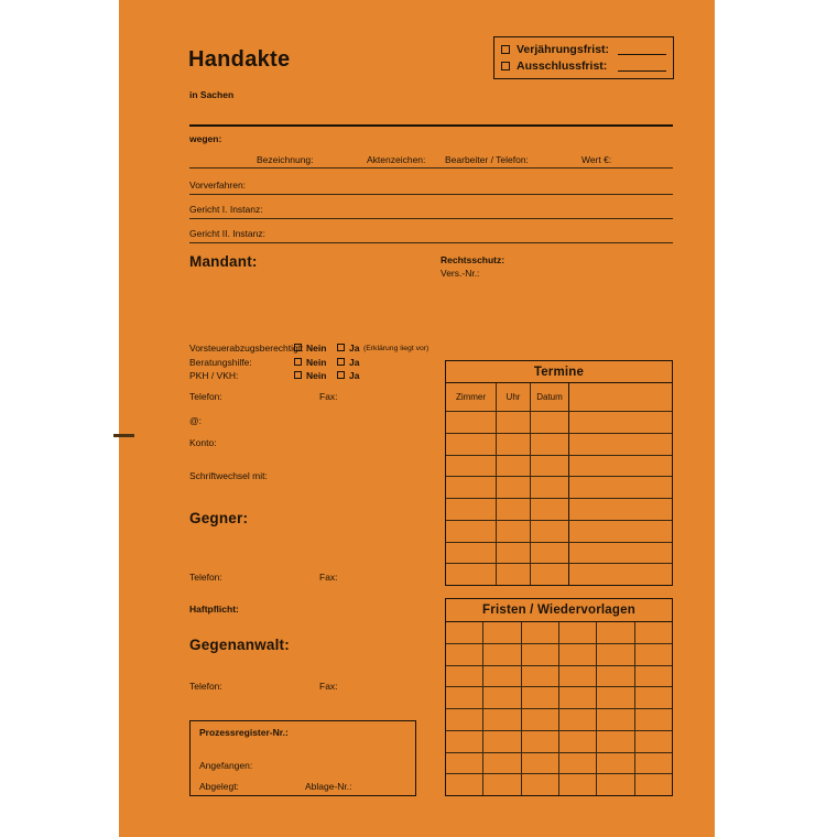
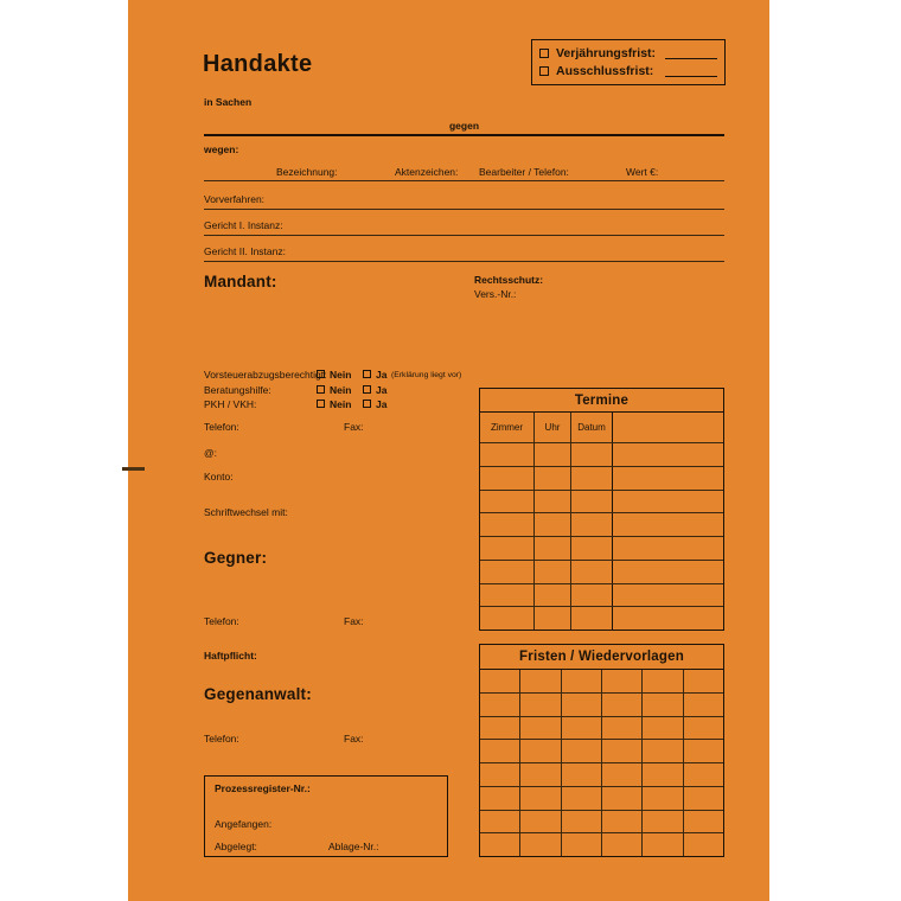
  Handakte
  Verjährungsfrist:
  Ausschlussfrist:
  in Sachen
+ gegen
  wegen:
  Bezeichnung:
  Aktenzeichen:
  Bearbeiter / Telefon:
  Wert €:
  Vorverfahren:
  Gericht I. Instanz:
  Gericht II. Instanz:
  Mandant:
  Rechtsschutz:
  Vers.-Nr.:
  Vorsteuerabzugsberechti:
  Nein
  Ja
  Beratungshilfe:
  Nein
  Ja
  PKH / VKH:
  Nein
  Ja
  Telefon:
  Fax:
  @:
  Konto:
  Schriftwechsel mit:
  Gegner:
  Telefon:
  Fax:
  Haftpflicht:
  Gegenanwalt:
  Telefon:
  Fax:
  Prozessregister-Nr.:
  Angefangen:
  Abgelegt:
  Ablage-Nr.:
  Termine
  Zimmer
  Uhr
  Datum
  Fristen / Wiedervorlagen
